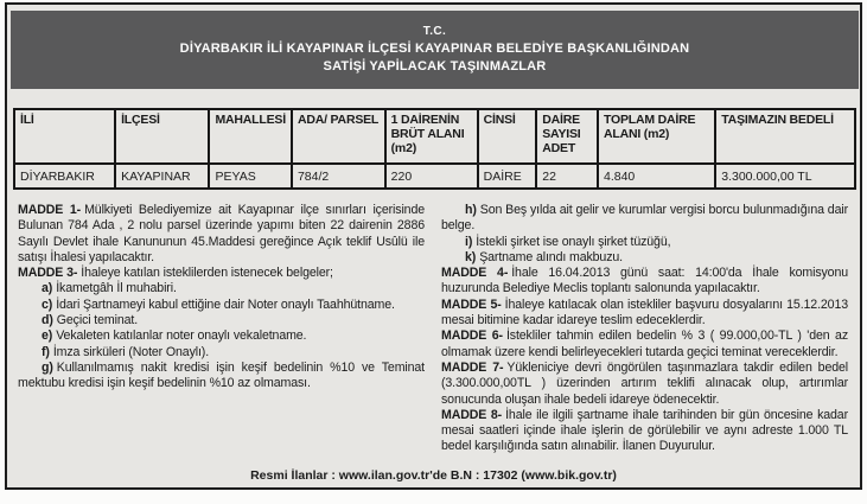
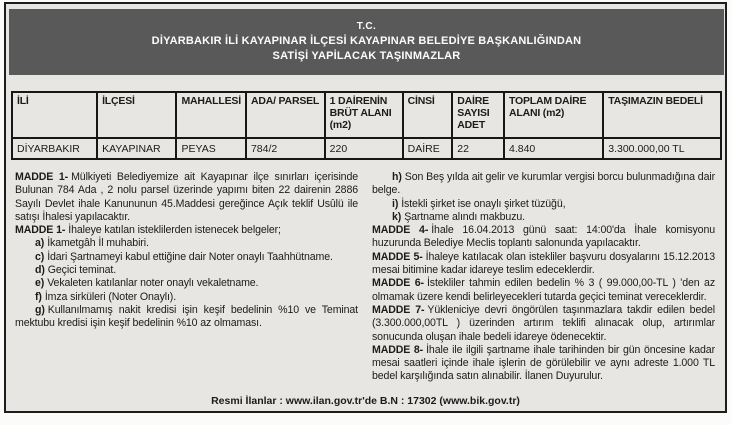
  T.C.
  DİYARBAKIR İLİ KAYAPINAR İLÇESİ KAYAPINAR BELEDİYE BAŞKANLIĞINDAN
  SATİŞİ YAPİLACAK TAŞINMAZLAR
  İLİ	İLÇESİ	MAHALLESİ	ADA/ PARSEL	1 DAİRENİN BRÜT ALANI (m2)	CİNSİ	DAİRE SAYISI ADET	TOPLAM DAİRE ALANI (m2)	TAŞIMAZIN BEDELİ
  DİYARBAKIR	KAYAPINAR	PEYAS	784/2	220	DAİRE	22	4.840	3.300.000,00 TL
  MADDE 1- Mülkiyeti Belediyemize ait Kayapınar ilçe sınırları içerisinde Bulunan 784 Ada , 2 nolu parsel üzerinde yapımı biten 22 dairenin 2886 Sayılı Devlet ihale Kanununun 45.Maddesi gereğince Açık teklif Usûlü ile satışı İhalesi yapılacaktır.
- MADDE 3- İhaleye katılan isteklilerden istenecek belgeler;
+ MADDE 1- İhaleye katılan isteklilerden istenecek belgeler;
  a) İkametgâh İl muhabiri.
  c) İdari Şartnameyi kabul ettiğine dair Noter onaylı Taahhütname.
  d) Geçici teminat.
  e) Vekaleten katılanlar noter onaylı vekaletname.
  f) İmza sirküleri (Noter Onaylı).
  g) Kullanılmamış nakit kredisi işin keşif bedelinin %10 ve Teminat mektubu kredisi işin keşif bedelinin %10 az olmaması.
  h) Son Beş yılda ait gelir ve kurumlar vergisi borcu bulunmadığına dair belge.
  i) İstekli şirket ise onaylı şirket tüzüğü,
  k) Şartname alındı makbuzu.
  MADDE 4- İhale 16.04.2013 günü saat: 14:00'da İhale komisyonu huzurunda Belediye Meclis toplantı salonunda yapılacaktır.
  MADDE 5- İhaleye katılacak olan istekliler başvuru dosyalarını 15.12.2013 mesai bitimine kadar idareye teslim edeceklerdir.
  MADDE 6- İstekliler tahmin edilen bedelin % 3 ( 99.000,00-TL ) 'den az olmamak üzere kendi belirleyecekleri tutarda geçici teminat vereceklerdir.
  MADDE 7- Yükleniciye devri öngörülen taşınmazlara takdir edilen bedel (3.300.000,00TL ) üzerinden artırım teklifi alınacak olup, artırımlar sonucunda oluşan ihale bedeli idareye ödenecektir.
  MADDE 8- İhale ile ilgili şartname ihale tarihinden bir gün öncesine kadar mesai saatleri içinde ihale işlerin de görülebilir ve aynı adreste 1.000 TL bedel karşılığında satın alınabilir. İlanen Duyurulur.
  Resmi İlanlar : www.ilan.gov.tr'de B.N : 17302 (www.bik.gov.tr)
